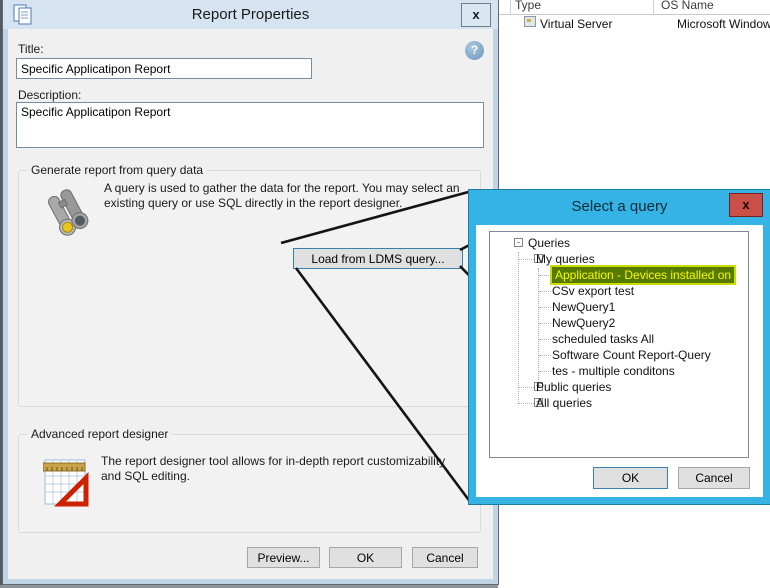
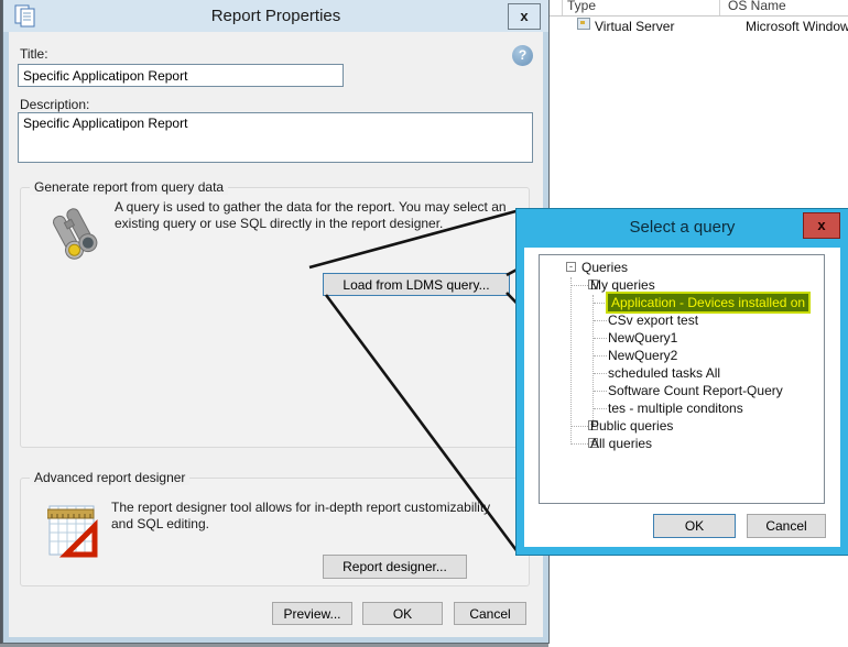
  Type
  OS Name
  Virtual Server
  Microsoft Window
  Report Properties
  x
  Title:
  Specific Applicatipon Report
  ?
  Description:
  Specific Applicatipon Report
  Generate report from query data
  A query is used to gather the data for the report. You may select an
  existing query or use SQL directly in the report designer.
  Load from LDMS query...
  Advanced report designer
  The report designer tool allows for in-depth report customizability
  and SQL editing.
+ Report designer...
  Preview...
  OK
  Cancel
  Select a query
  x
  -
  Queries
  -
  My queries
  Application - Devices installed on
  CSv export test
  NewQuery1
  NewQuery2
  scheduled tasks All
  Software Count Report-Query
  tes - multiple conditons
  +
  Public queries
  +
  All queries
  OK
  Cancel
